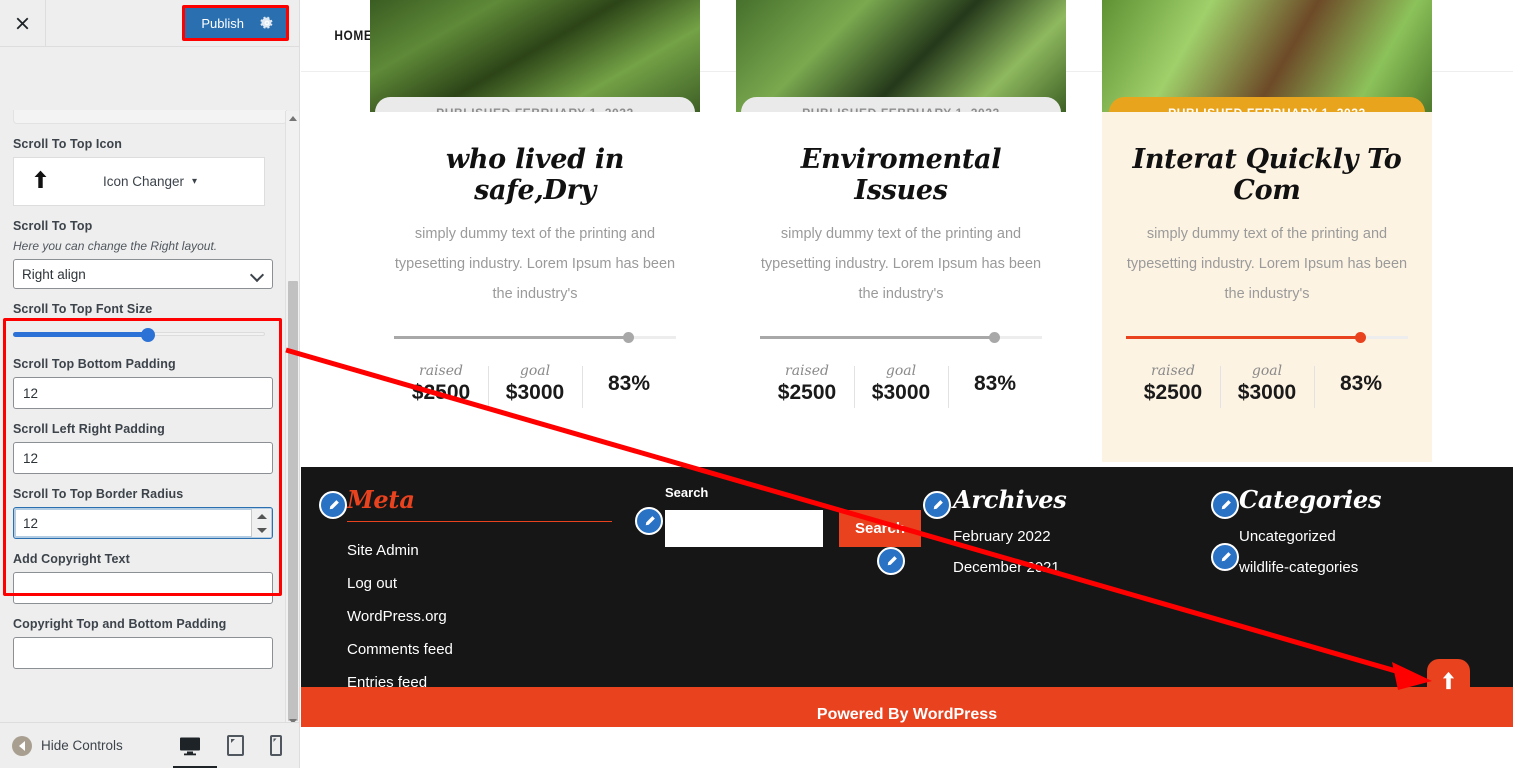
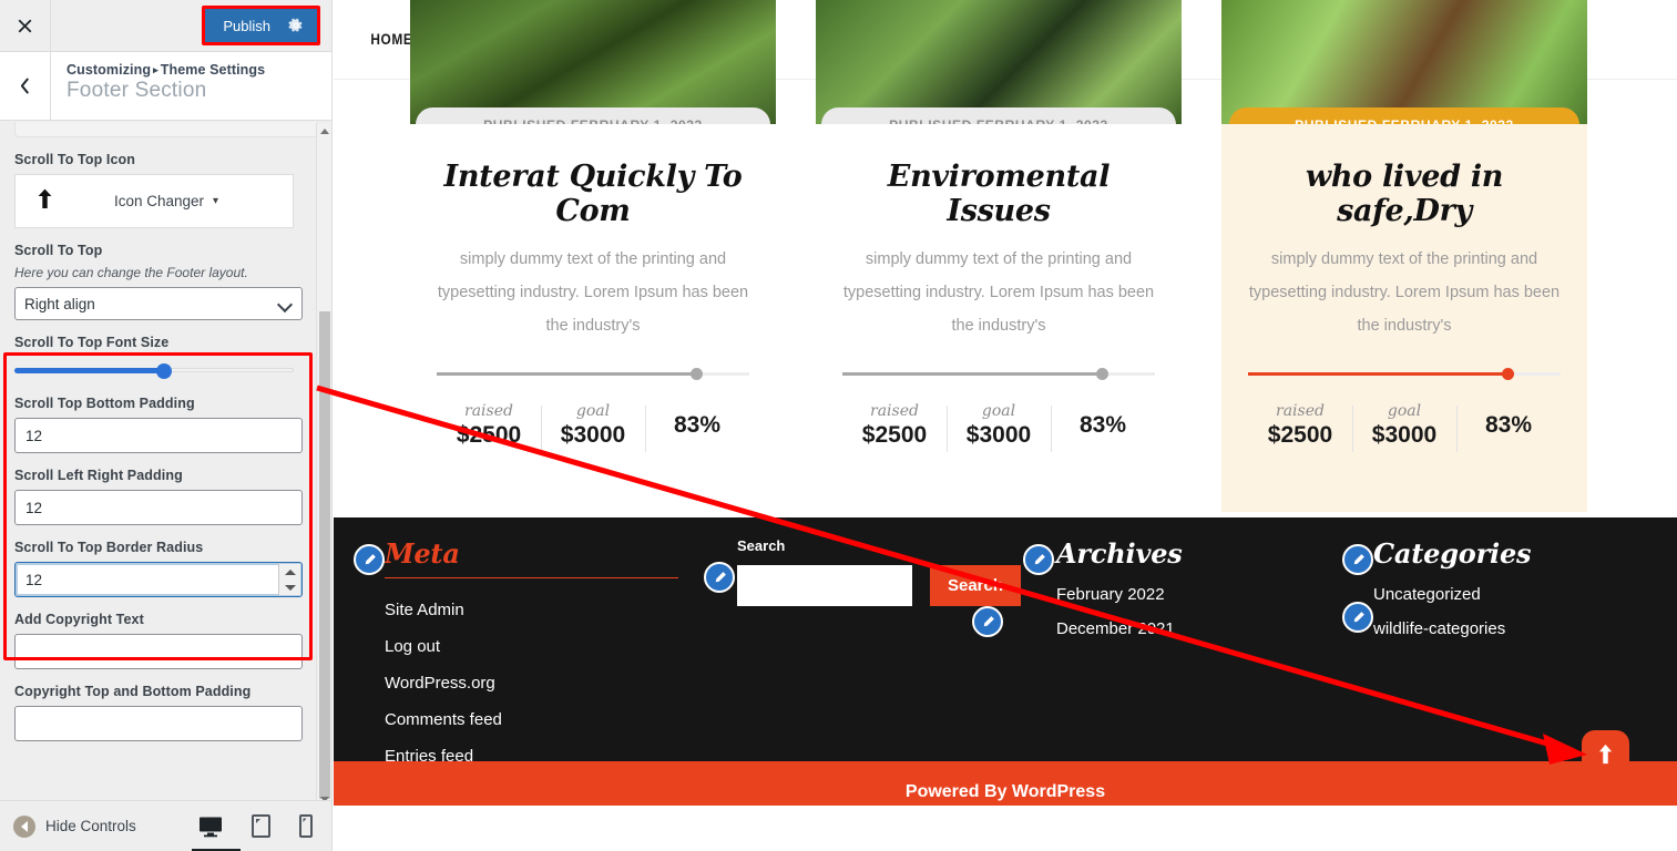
  Publish
+ Customizing ▸ Theme Settings
+ Footer Section
  Scroll To Top Icon
  Icon Changer
  ▾
  Scroll To Top
- Here you can change the Right layout.
+ Here you can change the Footer layout.
  Right align
  Scroll To Top Font Size
  Scroll Top Bottom Padding
  12
  Scroll Left Right Padding
  12
  Scroll To Top Border Radius
  12
  Add Copyright Text
  Copyright Top and Bottom Padding
  Hide Controls
  HOME
- who lived in safe,Dry
+ Interat Quickly To Com
  simply dummy text of the printing and typesetting industry. Lorem Ipsum has been the industry's
  raised
  goal
  $3000
  83%
  Enviromental Issues
  simply dummy text of the printing and typesetting industry. Lorem Ipsum has been the industry's
  raised
  $2500
  goal
  $3000
  83%
- Interat Quickly To Com
+ who lived in safe,Dry
  simply dummy text of the printing and typesetting industry. Lorem Ipsum has been the industry's
  raised
  $2500
  goal
  $3000
  83%
  Meta
  Site Admin
  Log out
  WordPress.org
  Comments feed
  Entries feed
  Search
  Searc
  Archives
  February 2022
  December21
  Categories
  Uncategorized
  wildlife-categories
  Powered By WordPress
